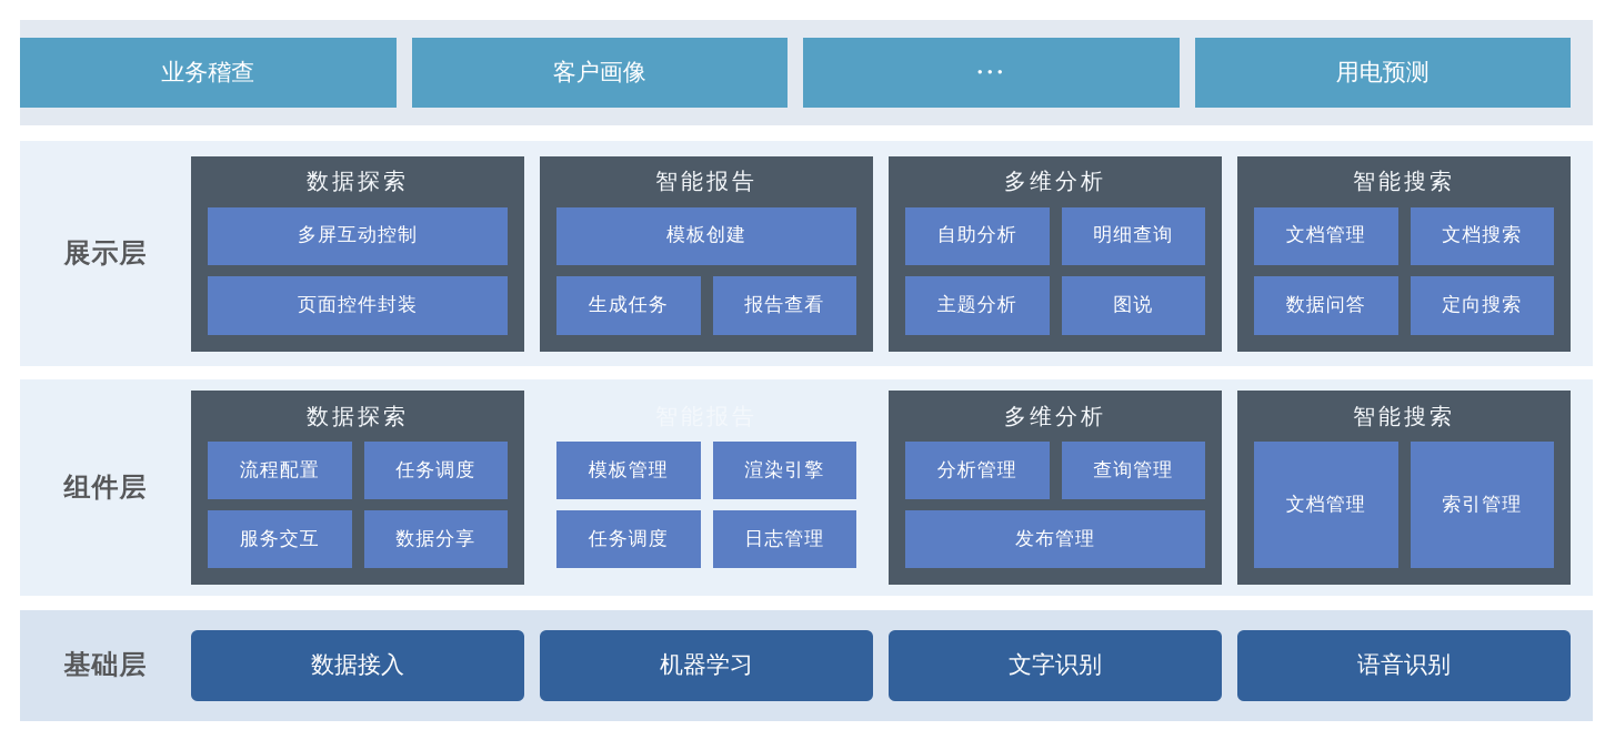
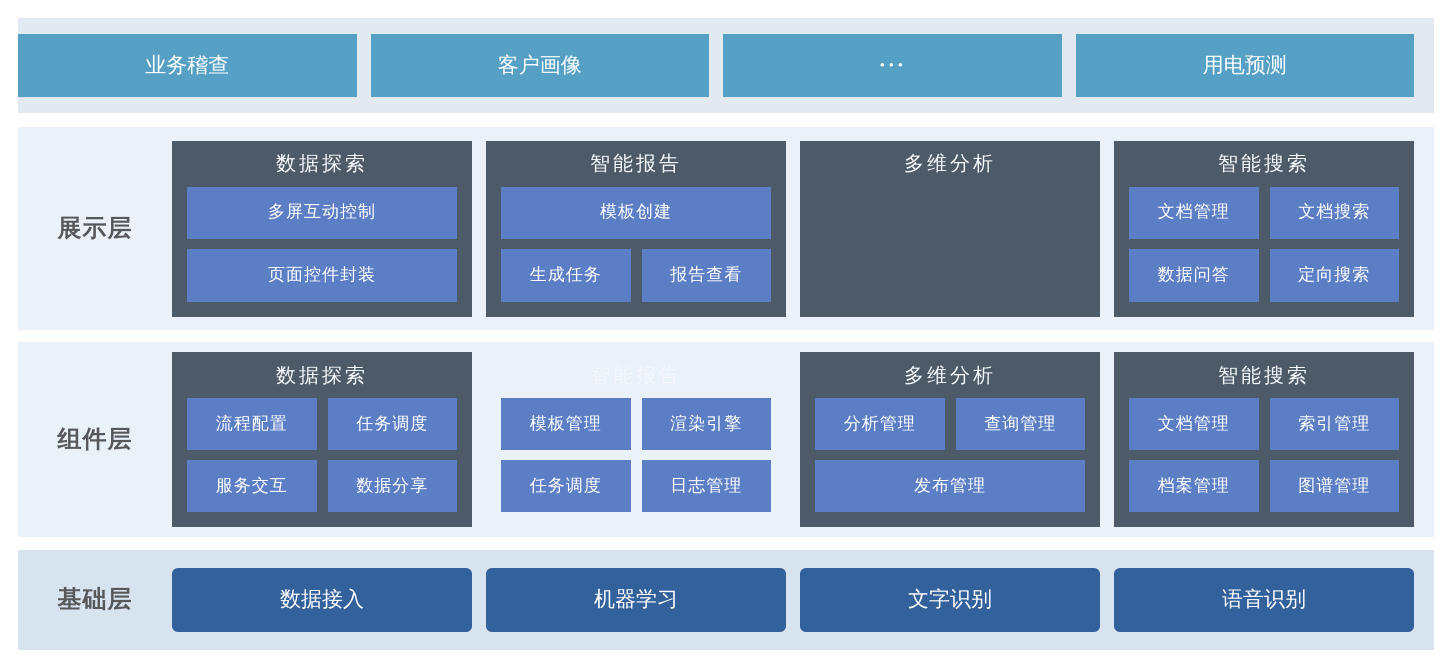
  业务稽查
  客户画像
  ···
  用电预测
  展示层
  数据探索
  多屏互动控制
  页面控件封装
  智能报告
  模板创建
  生成任务
  报告查看
  多维分析
- 自助分析
- 明细查询
- 主题分析
- 图说
  智能搜索
  文档管理
  文档搜索
  数据问答
  定向搜索
  组件层
  数据探索
  流程配置
  任务调度
  服务交互
  数据分享
  模板管理
  渲染引擎
  任务调度
  日志管理
  多维分析
  分析管理
  查询管理
  发布管理
  智能搜索
  文档管理
  索引管理
+ 档案管理
+ 图谱管理
  基础层
  数据接入
  机器学习
  文字识别
  语音识别
